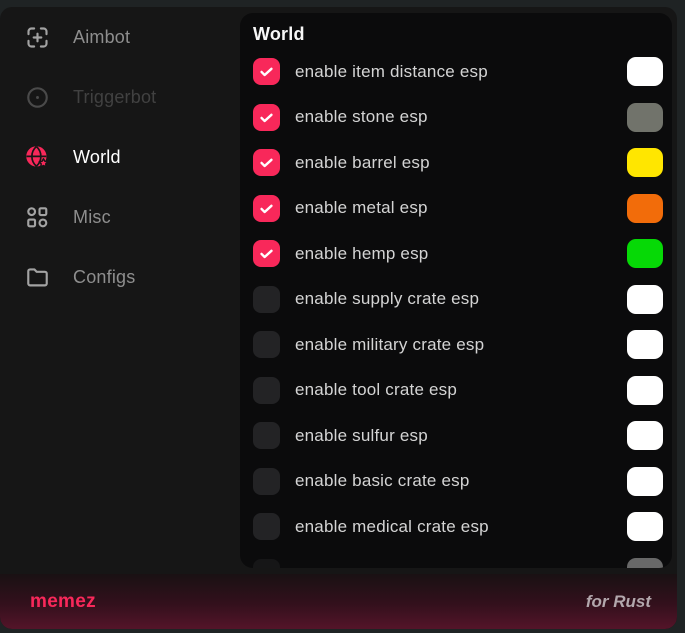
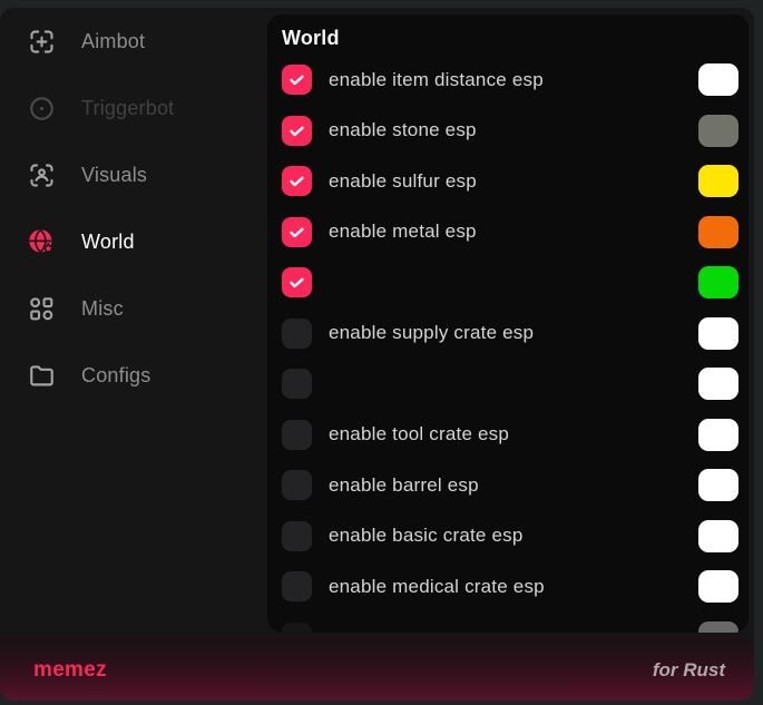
  Aimbot
  Triggerbot
+ Visuals
  World
  Misc
  Configs
  World
  enable item distance esp
  enable stone esp
- enable barrel esp
+ enable sulfur esp
  enable metal esp
- enable hemp esp
  enable supply crate esp
- enable military crate esp
  enable tool crate esp
- enable sulfur esp
+ enable barrel esp
  enable basic crate esp
  enable medical crate esp
  memez
  for Rust
